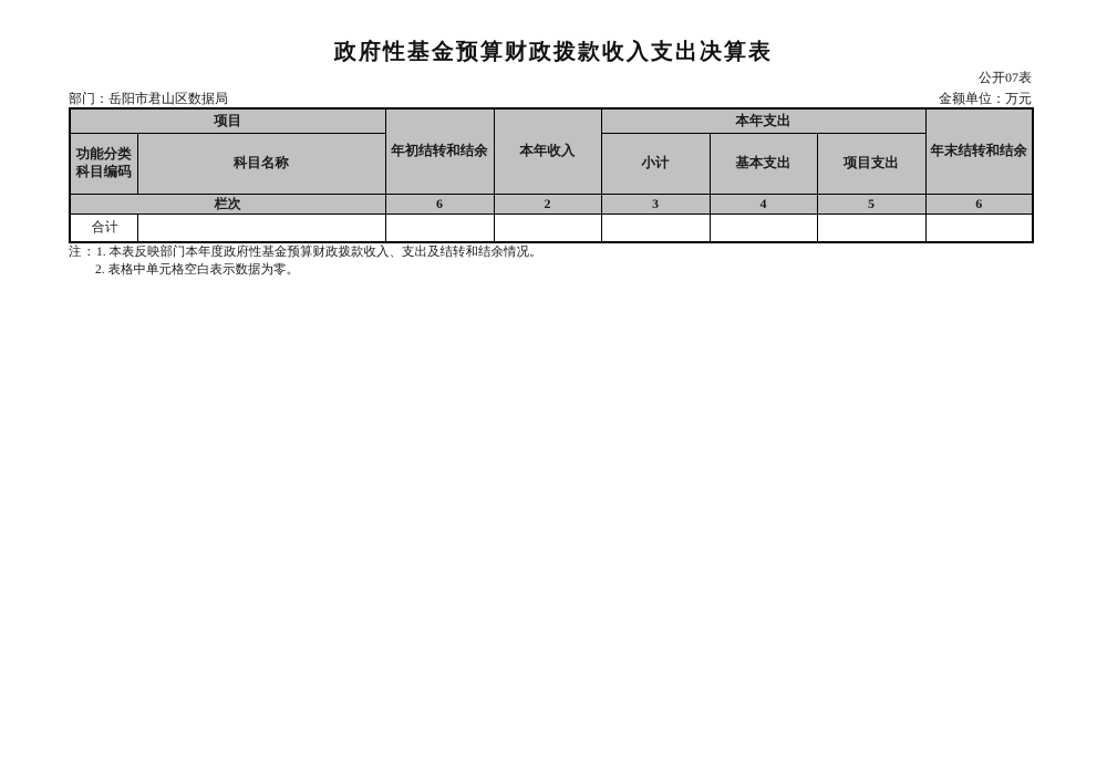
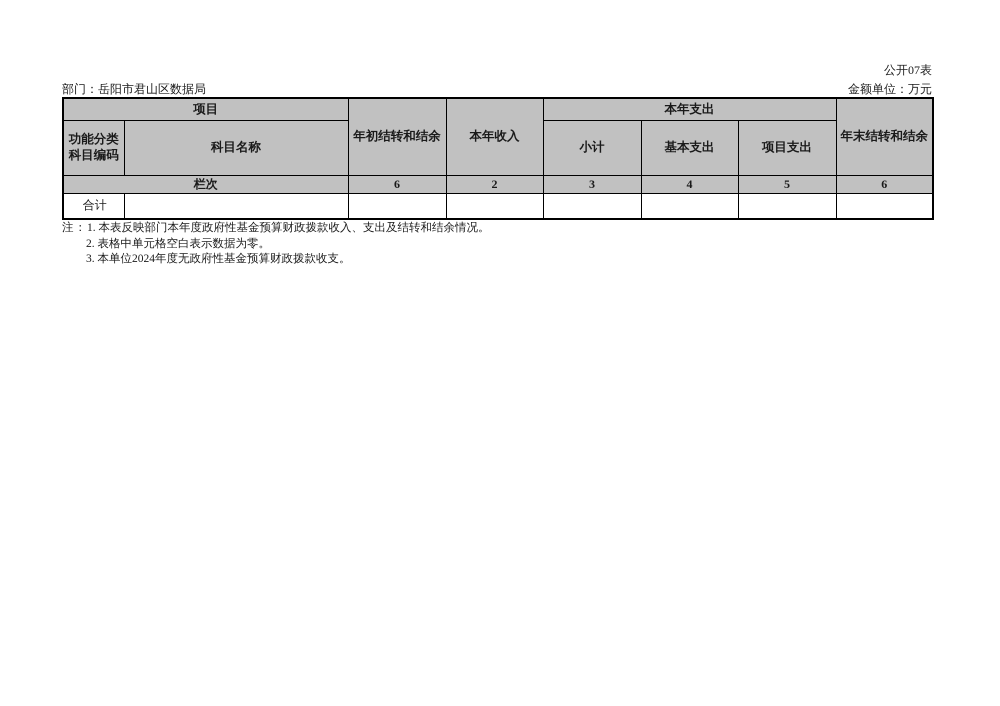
- 政府性基金预算财政拨款收入支出决算表
  公开07表
  部门：岳阳市君山区数据局
  金额单位：万元
  项目	年初结转和结余	本年收入	本年支出	年末结转和结余
  功能分类 科目编码	科目名称	小计	基本支出	项目支出
  栏次	6	2	3	4	5	6
  合计
  注：1. 本表反映部门本年度政府性基金预算财政拨款收入、支出及结转和结余情况。
  2. 表格中单元格空白表示数据为零。
+ 3. 本单位2024年度无政府性基金预算财政拨款收支。
